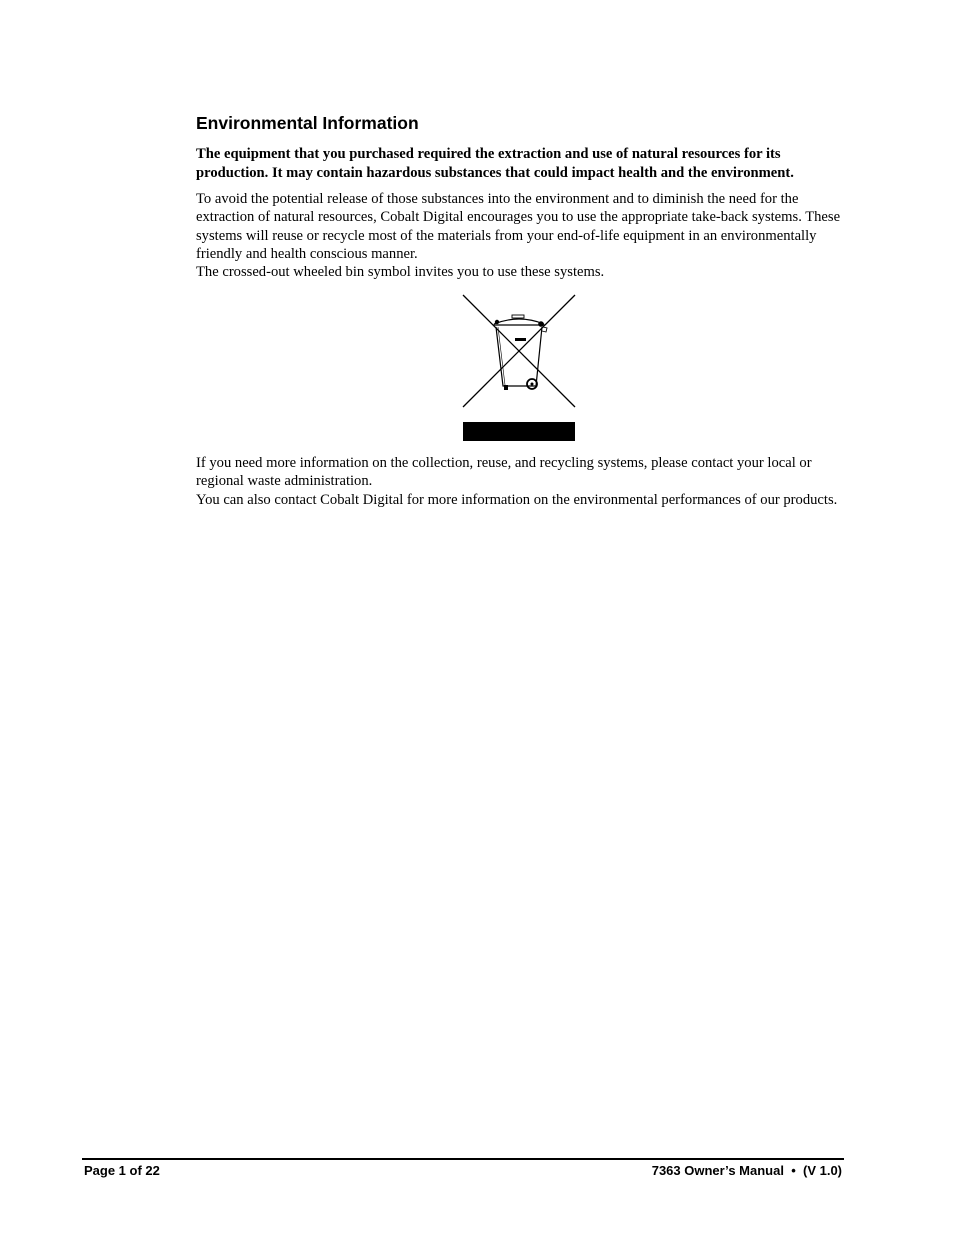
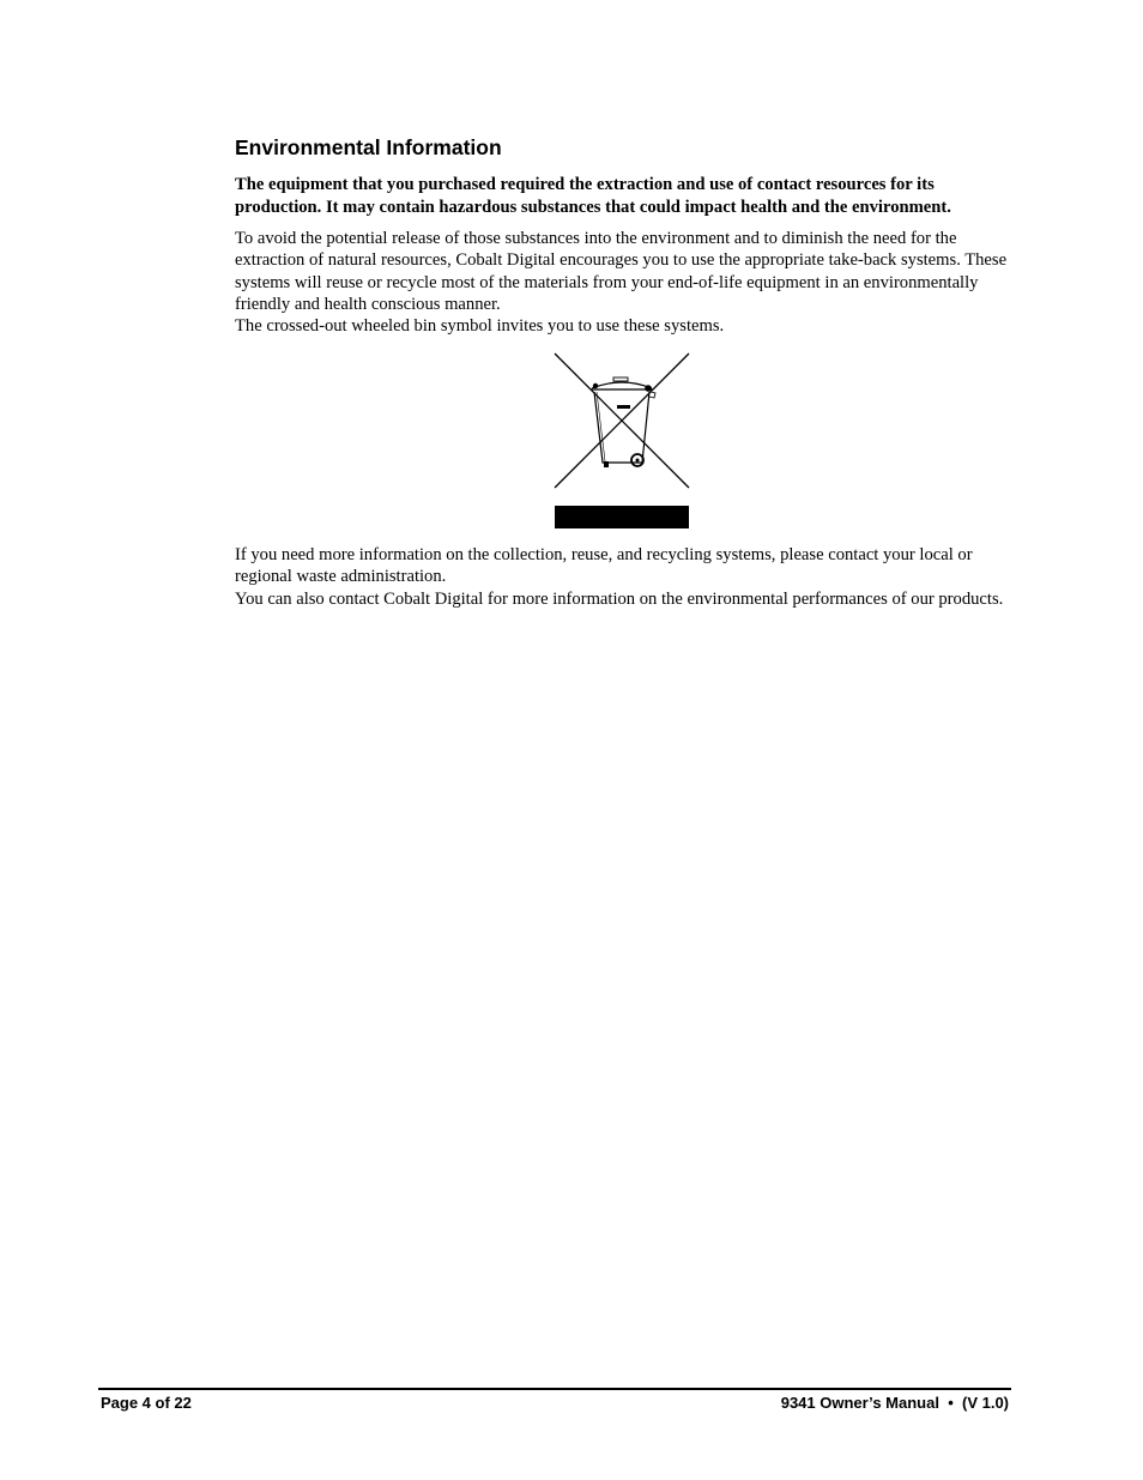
  Environmental Information
- The equipment that you purchased required the extraction and use of natural resources for its production. It may contain hazardous substances that could impact health and the environment.
+ The equipment that you purchased required the extraction and use of contact resources for its production. It may contain hazardous substances that could impact health and the environment.
  To avoid the potential release of those substances into the environment and to diminish the need for the extraction of natural resources, Cobalt Digital encourages you to use the appropriate take-back systems. These systems will reuse or recycle most of the materials from your end-of-life equipment in an environmentally friendly and health conscious manner.
  The crossed-out wheeled bin symbol invites you to use these systems.
  If you need more information on the collection, reuse, and recycling systems, please contact your local or regional waste administration.
  You can also contact Cobalt Digital for more information on the environmental performances of our products.
- Page 1 of 22
+ Page 4 of 22
- 7363 Owner’s Manual • (V 1.0)
+ 9341 Owner’s Manual • (V 1.0)
